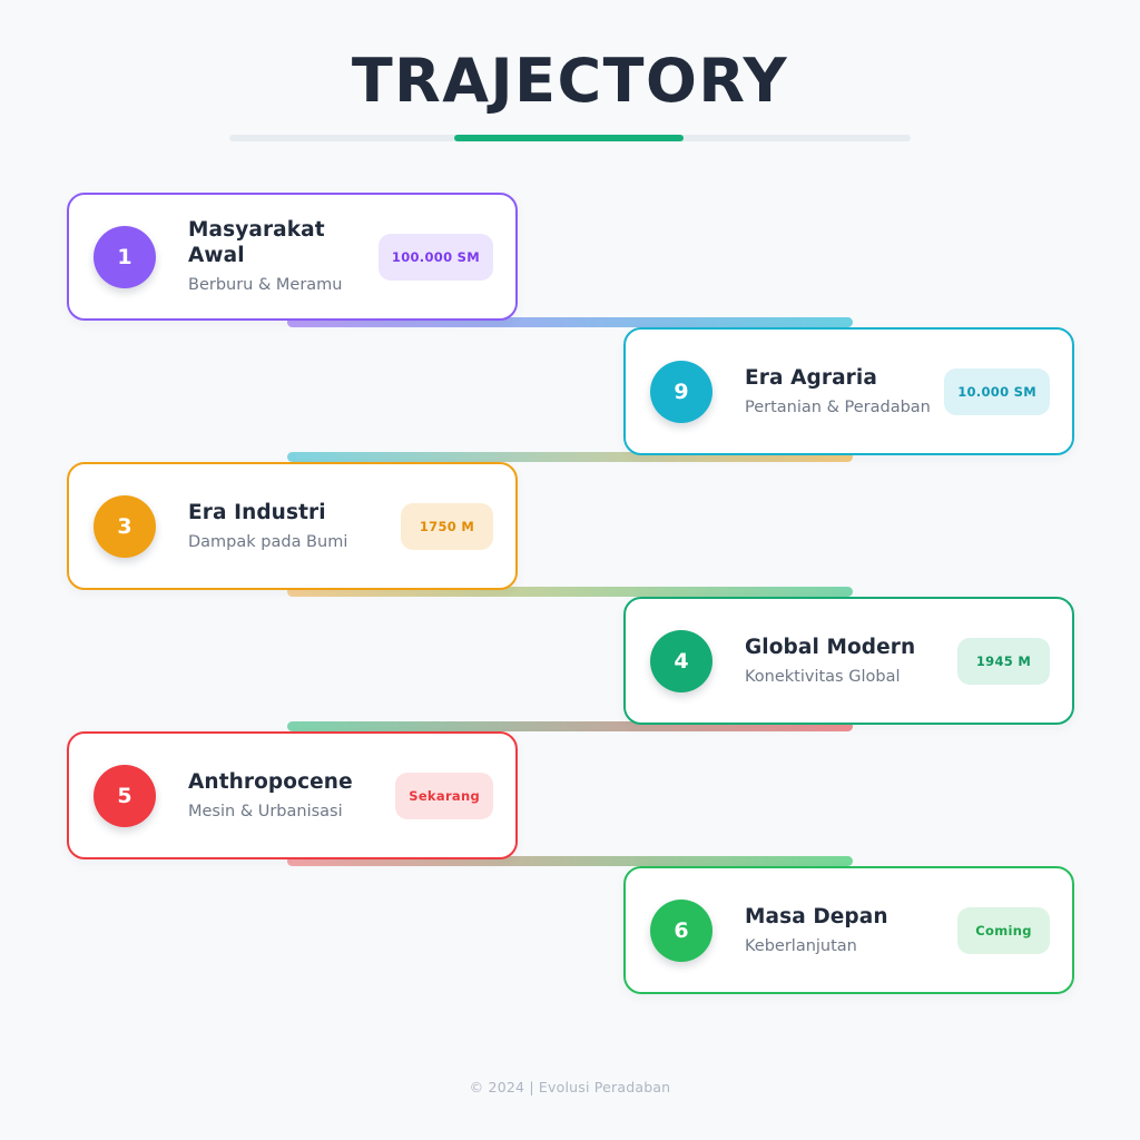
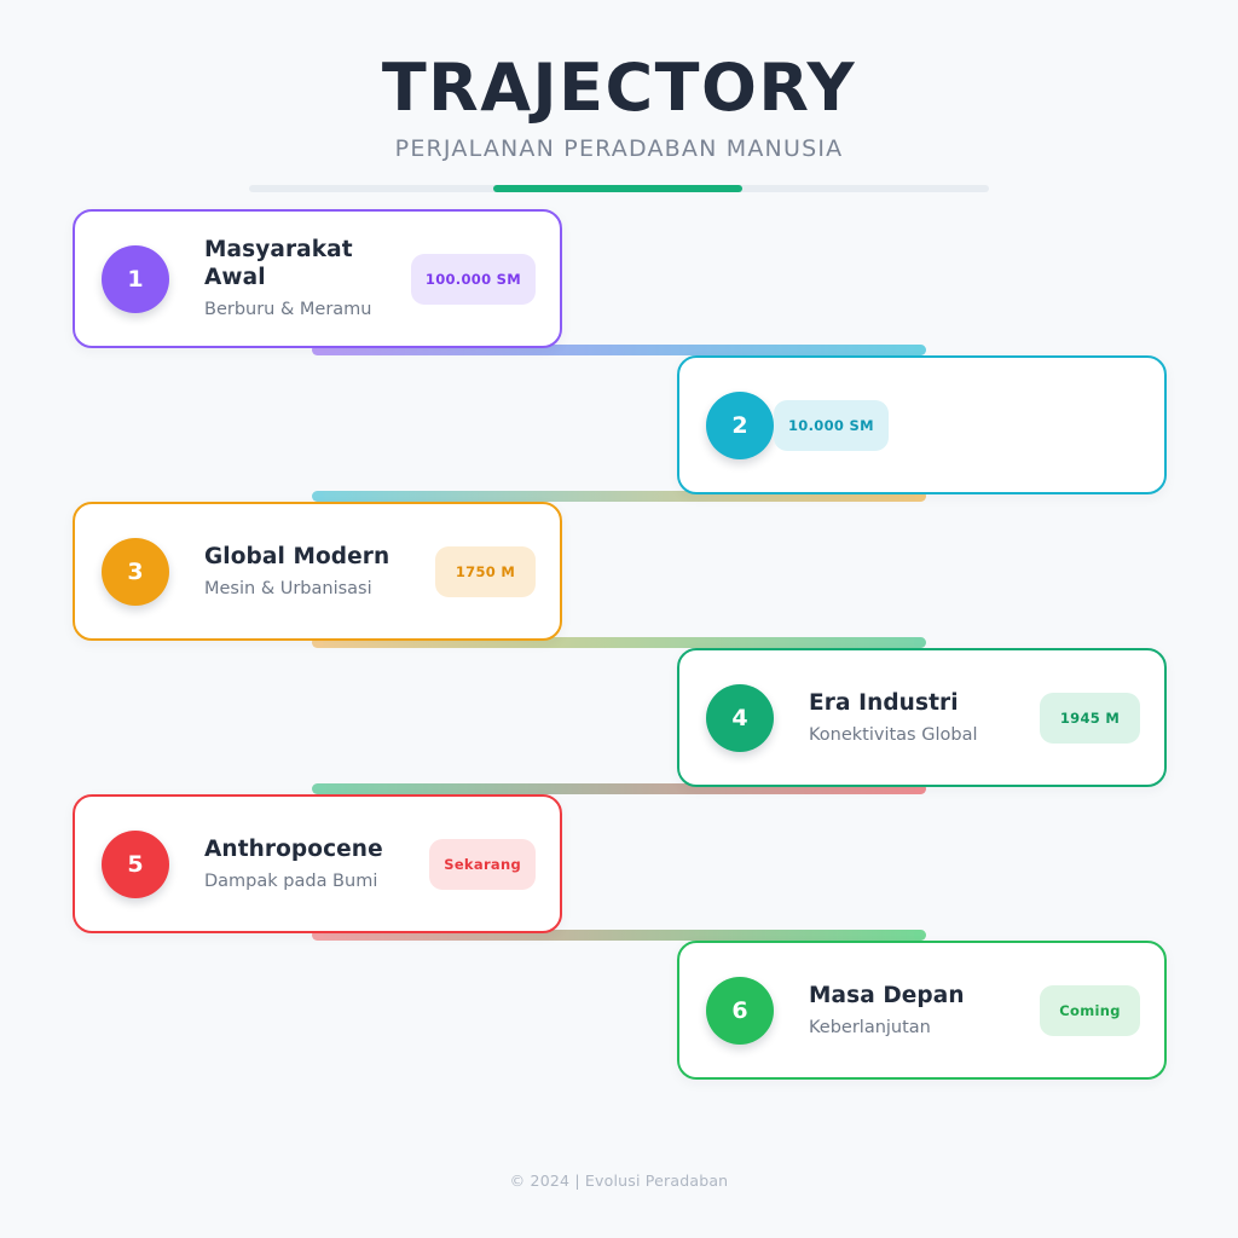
  TRAJECTORY
+ PERJALANAN PERADABAN MANUSIA
  1
  Masyarakat Awal
  Berburu & Meramu
  100.000 SM
- 9
+ 2
- Era Agraria
- Pertanian & Peradaban
  10.000 SM
  3
- Era Industri
+ Global Modern
- Dampak pada Bumi
+ Mesin & Urbanisasi
  1750 M
  4
- Global Modern
+ Era Industri
  Konektivitas Global
  1945 M
  5
  Anthropocene
- Mesin & Urbanisasi
+ Dampak pada Bumi
  Sekarang
  6
  Masa Depan
  Keberlanjutan
  Coming
  © 2024 | Evolusi Peradaban
